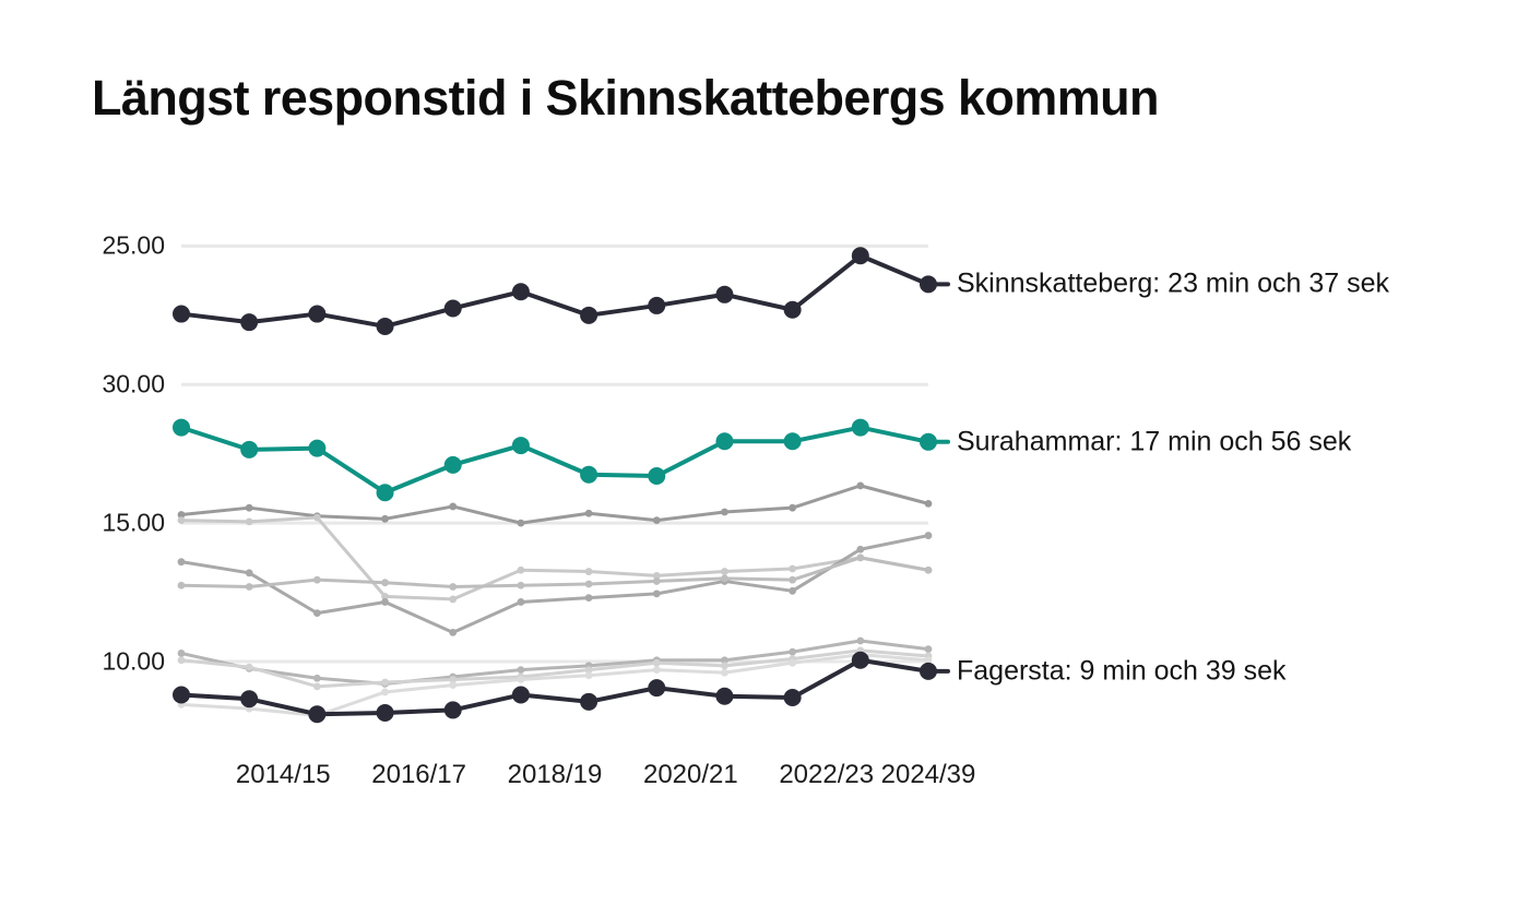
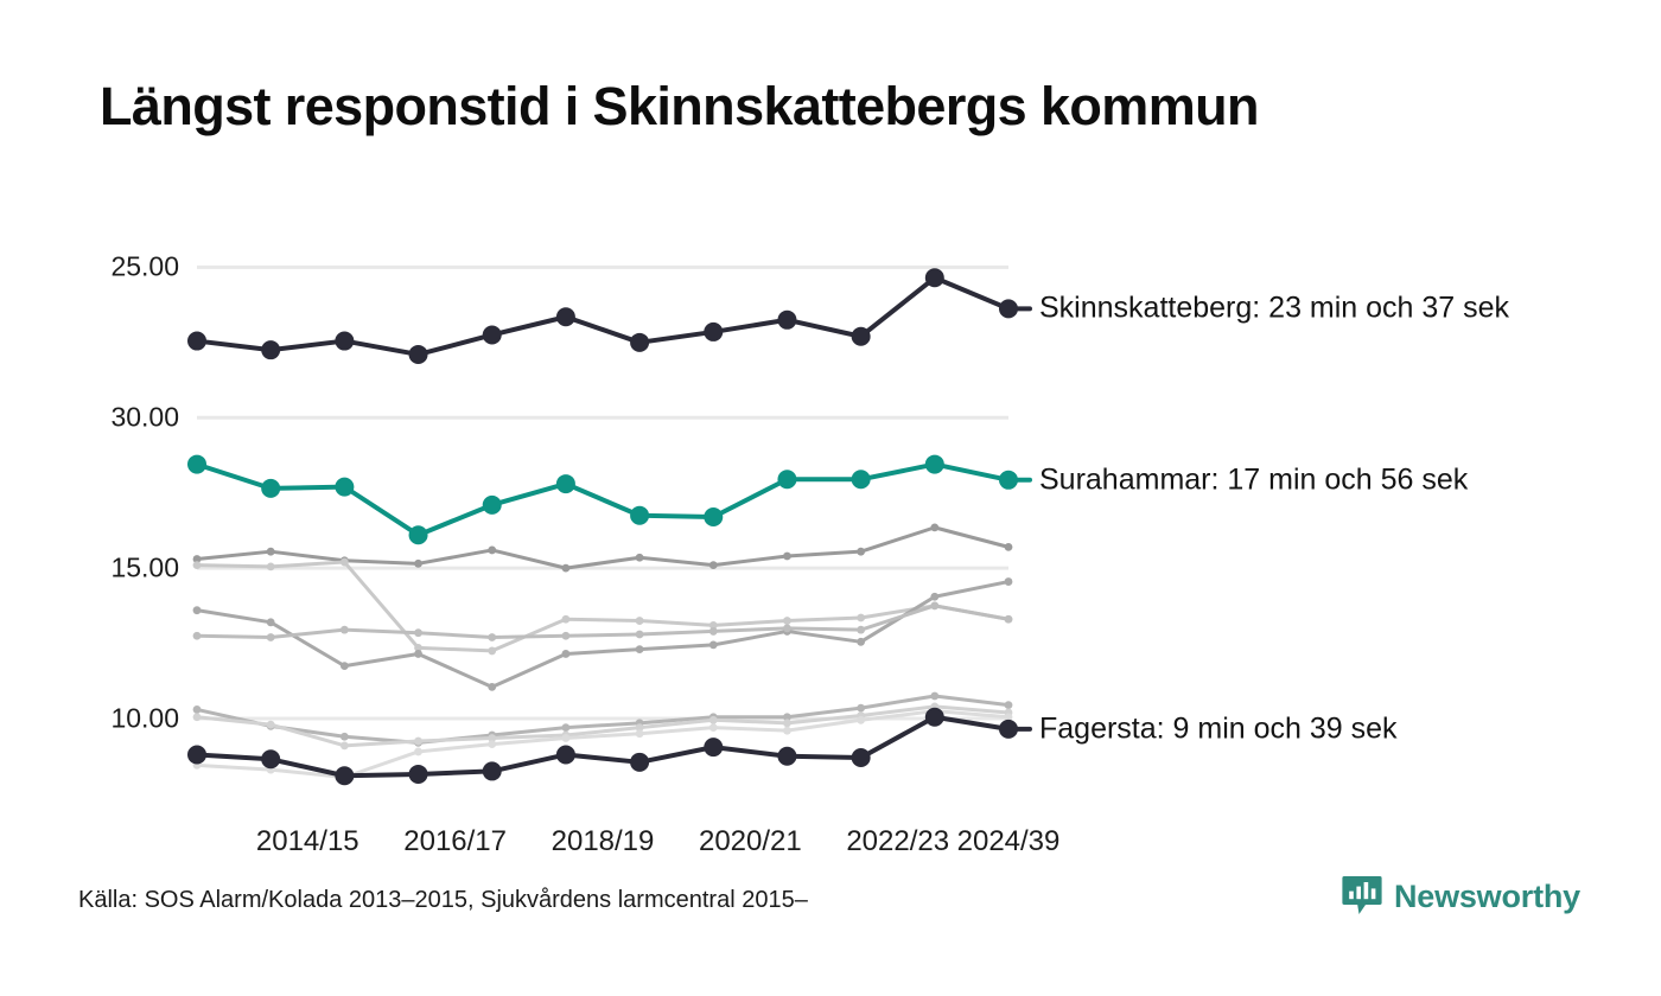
  Längst responstid i Skinnskattebergs kommun
  10.00
  15.00
  30.00
  25.00
  2014/15
  2016/17
  2018/19
  2020/21
  2022/23
  2024/39
  Skinnskatteberg: 23 min och 37 sek
  Surahammar: 17 min och 56 sek
  Fagersta: 9 min och 39 sek
+ Källa: SOS Alarm/Kolada 2013–2015, Sjukvårdens larmcentral 2015–
+ Newsworthy
